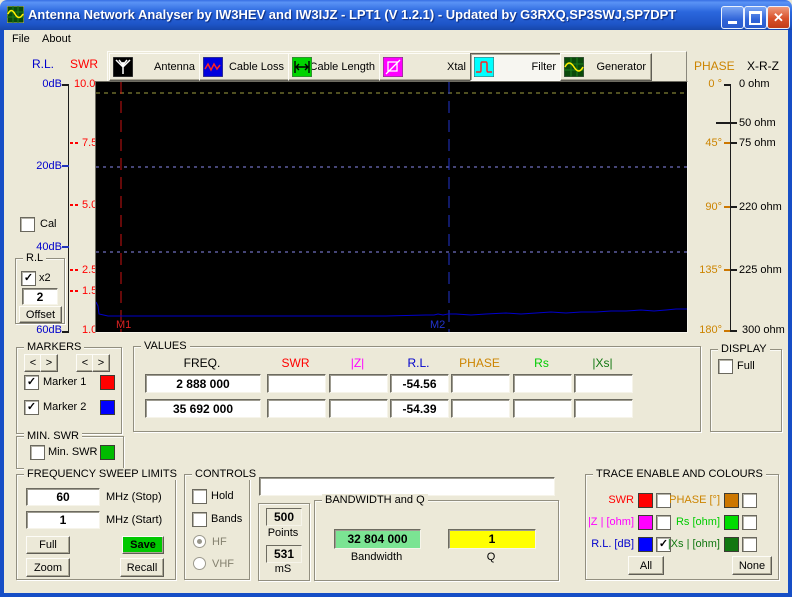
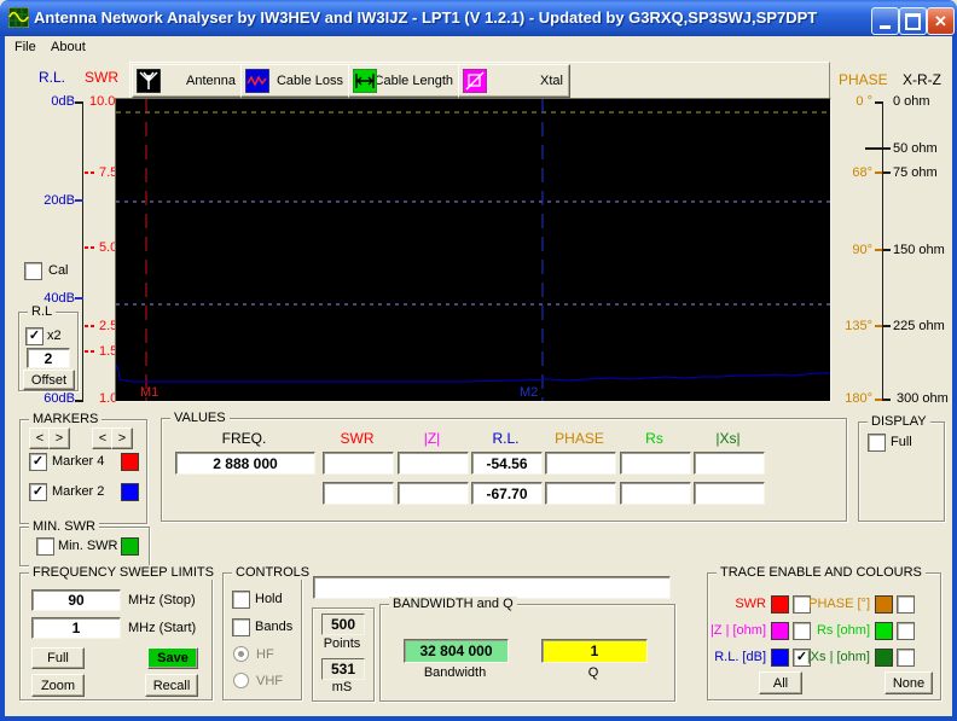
  Antenna Network Analyser by IW3HEV and IW3IJZ - LPT1 (V 1.2.1) - Updated by G3RXQ,SP3SWJ,SP7DPT
  ✕
  File
  About
  Antenna
  Cable Loss
  Cable Length
  Xtal
- Filter
- Generator
  R.L.
  SWR
  0dB
  20dB
  40dB
  60dB
  10.0
  PHASE
  X-R-Z
  0 °
- 45°
+ 68°
  90°
  135°
  180°
  0 ohm
  50 ohm
  75 ohm
- 220 ohm
+ 150 ohm
  225 ohm
  300 ohm
  Cal
  R.L
  ✓
  x2
  2
  Offset
  M1
  M2
  MARKERS
  <
  >
  <
  >
  ✓
- Marker 1
+ Marker 4
  ✓
  Marker 2
  VALUES
  FREQ.
  SWR
  |Z|
  R.L.
  PHASE
  Rs
  |Xs|
  2 888 000
  -54.56
- 35 692 000
- -54.39
+ -67.70
  DISPLAY
  Full
  MIN. SWR
  Min. SWR
  FREQUENCY SWEEP LIMITS
- 60
+ 90
  MHz (Stop)
  1
  MHz (Start)
  Full
  Save
  Zoom
  Recall
  CONTROLS
  Hold
  Bands
  HF
  VHF
  500
  Points
  531
  mS
  BANDWIDTH and Q
  32 804 000
  Bandwidth
  1
  Q
  TRACE ENABLE AND COLOURS
  SWR
  |Z | [ohm]
  R.L. [dB]
  ✓
  PHASE [°]
  Rs [ohm]
  |Xs | [ohm]
  All
  None
